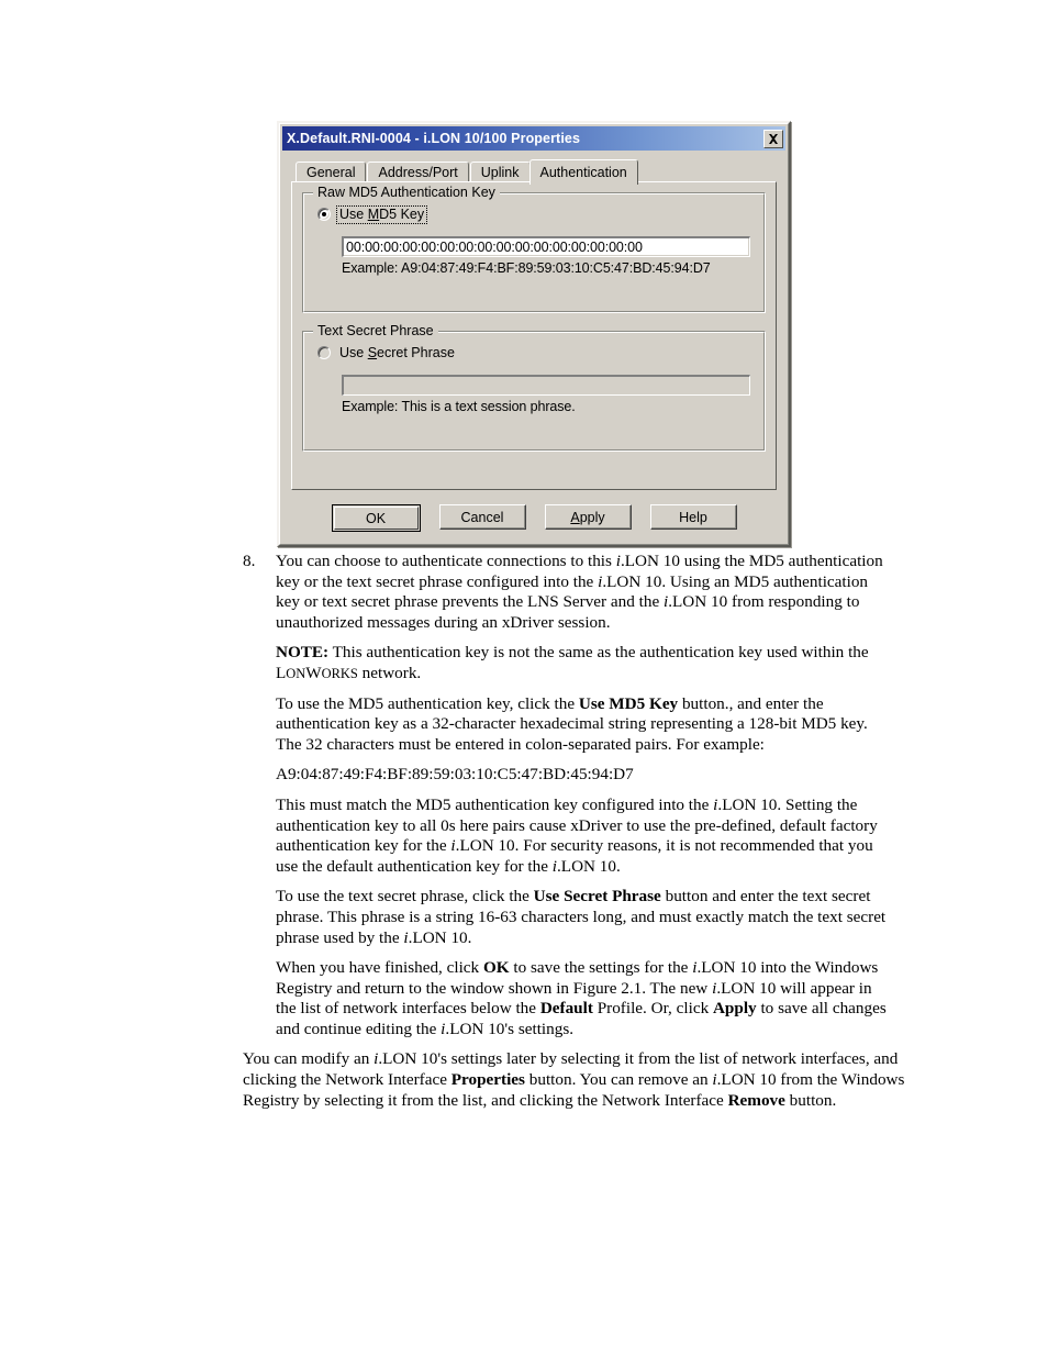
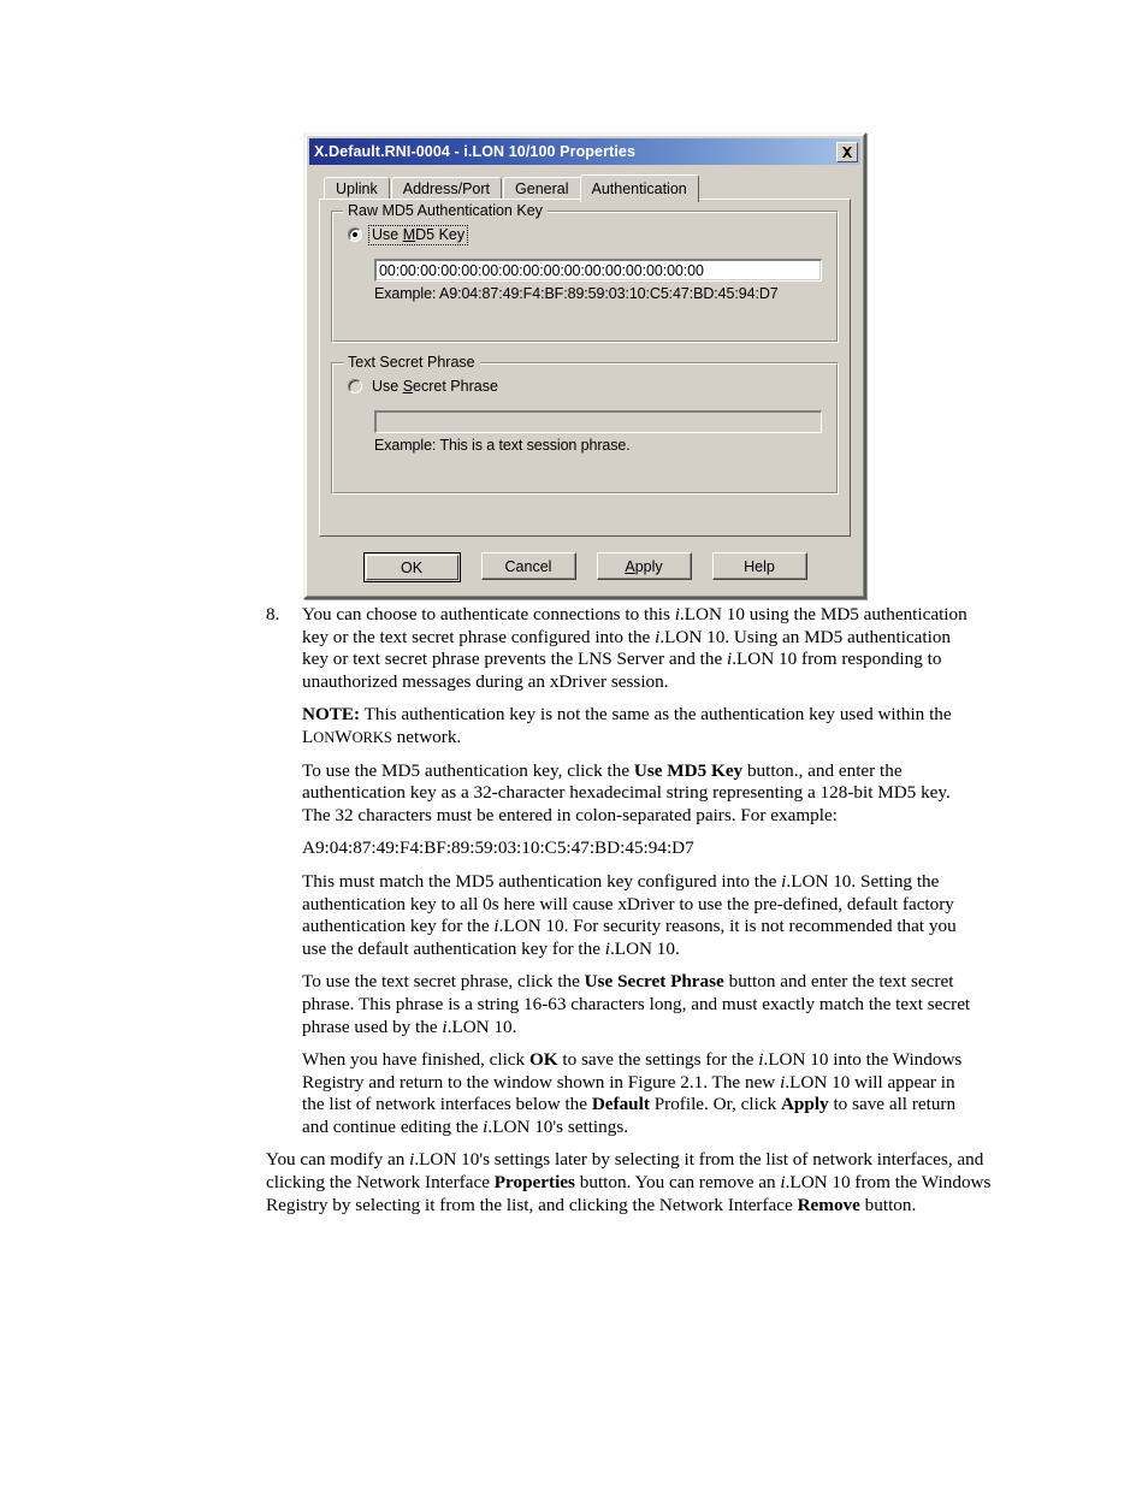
  X.Default.RNI-0004 - i.LON 10/100 Properties
- General
+ Uplink
  Address/Port
- Uplink
+ General
  Authentication
  Use MD5 Key
  00:00:00:00:00:00:00:00:00:00:00:00:00:00:00:00
  Example: A9:04:87:49:F4:BF:89:59:03:10:C5:47:BD:45:94:D7
  Raw MD5 Authentication Key
  Use Secret Phrase
  Example: This is a text session phrase.
  Text Secret Phrase
  OK
  Cancel
  Apply
  Help
  8.
  You can choose to authenticate connections to this i.LON 10 using the MD5 authentication key or the text secret phrase configured into the i.LON 10. Using an MD5 authentication key or text secret phrase prevents the LNS Server and the i.LON 10 from responding to unauthorized messages during an xDriver session.
  NOTE: This authentication key is not the same as the authentication key used within the LONWORKS network.
  To use the MD5 authentication key, click the Use MD5 Key button., and enter the authentication key as a 32-character hexadecimal string representing a 128-bit MD5 key. The 32 characters must be entered in colon-separated pairs. For example:
  A9:04:87:49:F4:BF:89:59:03:10:C5:47:BD:45:94:D7
- This must match the MD5 authentication key configured into the i.LON 10. Setting the authentication key to all 0s here pairs cause xDriver to use the pre-defined, default factory authentication key for the i.LON 10. For security reasons, it is not recommended that you use the default authentication key for the i.LON 10.
+ This must match the MD5 authentication key configured into the i.LON 10. Setting the authentication key to all 0s here will cause xDriver to use the pre-defined, default factory authentication key for the i.LON 10. For security reasons, it is not recommended that you use the default authentication key for the i.LON 10.
  To use the text secret phrase, click the Use Secret Phrase button and enter the text secret phrase. This phrase is a string 16-63 characters long, and must exactly match the text secret phrase used by the i.LON 10.
- When you have finished, click OK to save the settings for the i.LON 10 into the Windows Registry and return to the window shown in Figure 2.1. The new i.LON 10 will appear in the list of network interfaces below the Default Profile. Or, click Apply to save all changes and continue editing the i.LON 10's settings.
+ When you have finished, click OK to save the settings for the i.LON 10 into the Windows Registry and return to the window shown in Figure 2.1. The new i.LON 10 will appear in the list of network interfaces below the Default Profile. Or, click Apply to save all return and continue editing the i.LON 10's settings.
  You can modify an i.LON 10's settings later by selecting it from the list of network interfaces, and clicking the Network Interface Properties button. You can remove an i.LON 10 from the Windows Registry by selecting it from the list, and clicking the Network Interface Remove button.
